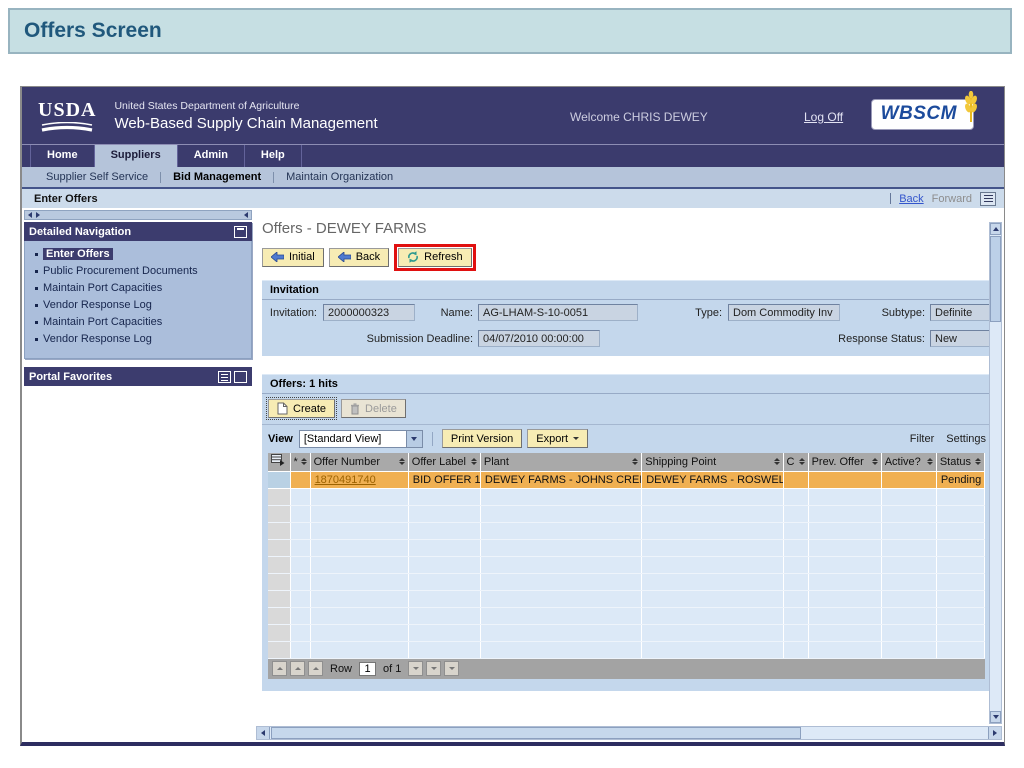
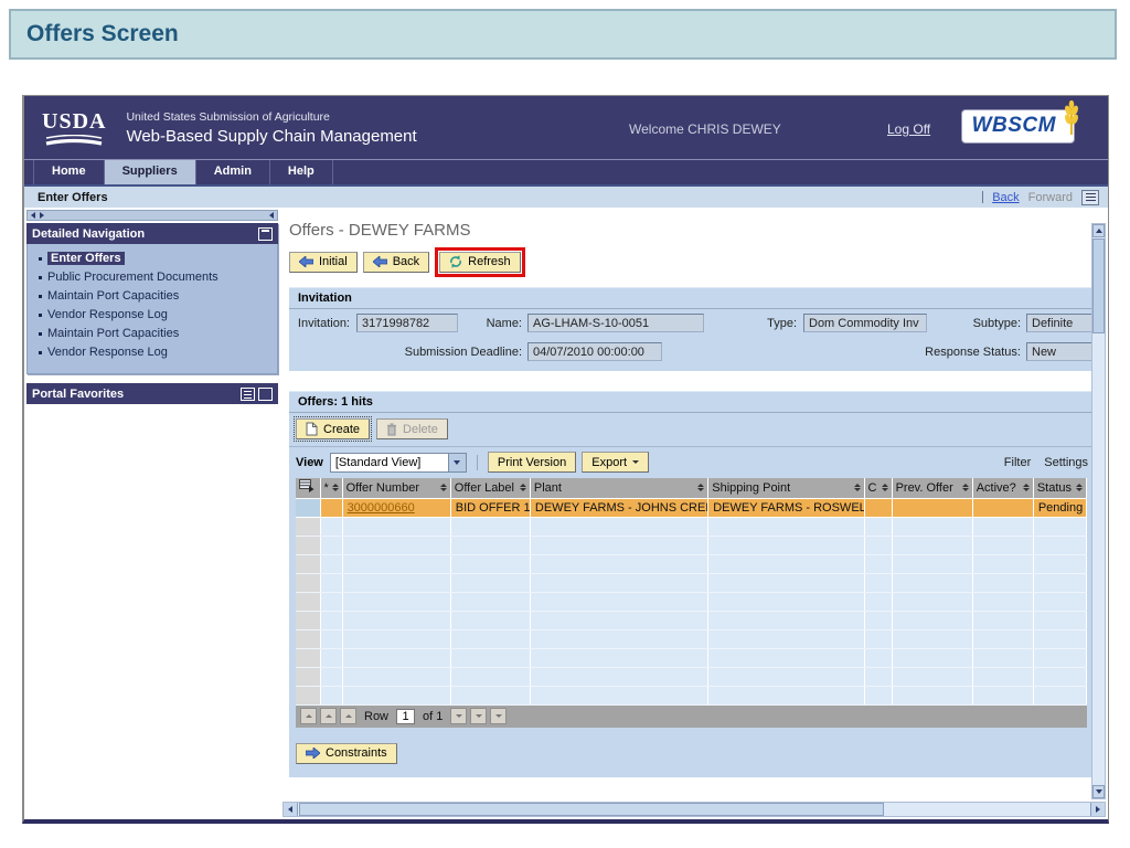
  Offers Screen
  USDA
- United States Department of Agriculture
+ United States Submission of Agriculture
  Web-Based Supply Chain Management
  Welcome CHRIS DEWEY
  Log Off
  WBSCM
  Home
  Suppliers
  Admin
  Help
- Supplier Self Service
- Bid Management
- Maintain Organization
  Enter Offers
  Back
  Forward
  Detailed Navigation
  Enter Offers
  Public Procurement Documents
  Maintain Port Capacities
  Vendor Response Log
  Maintain Port Capacities
  Vendor Response Log
  Portal Favorites
  Offers - DEWEY FARMS
  Initial
  Back
  Refresh
  Invitation
  Invitation:
- 2000000323
+ 3171998782
  Name:
  AG-LHAM-S-10-0051
  Type:
  Dom Commodity Inv
  Subtype:
  Definite
  Submission Deadline:
  04/07/2010 00:00:00
  Response Status:
  New
  Offers: 1 hits
  Create
  Delete
  View
  [Standard View]
  Print Version
  Export
  Filter
  Settings
  	*	Offer Number	Offer Label	Plant	Shipping Point	C	Prev. Offer	Active?	Status
- 		1870491740	BID OFFER 1	DEWEY FARMS - JOHNS CRE	DEWEY FARMS - ROSWEL				Pending
+ 		3000000660	BID OFFER 1	DEWEY FARMS - JOHNS CRE	DEWEY FARMS - ROSWEL				Pending
  Row
  1
  of 1
+ Constraints
